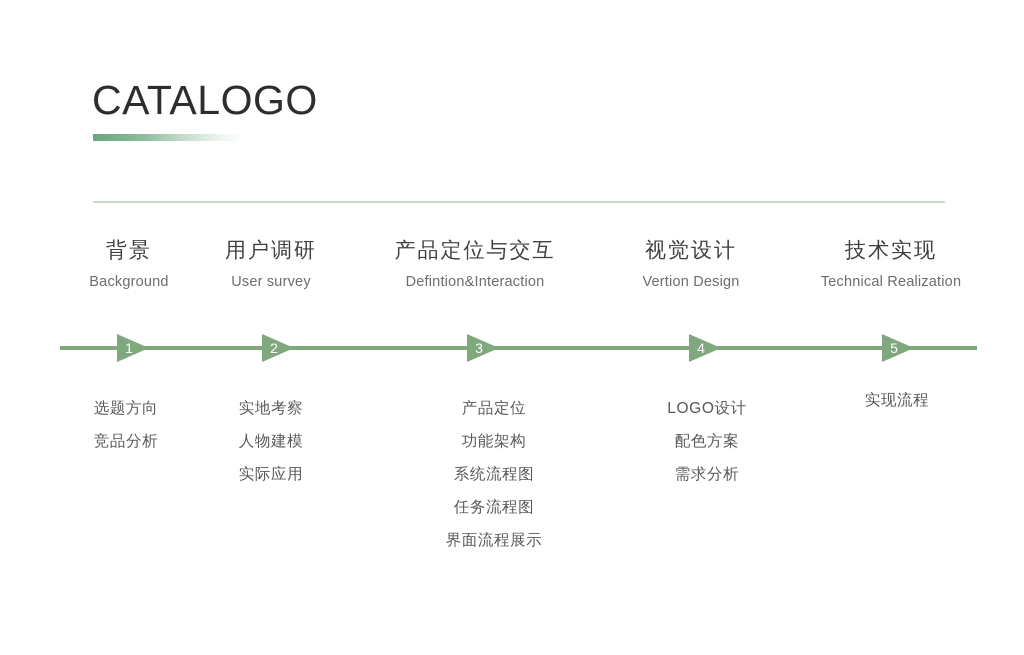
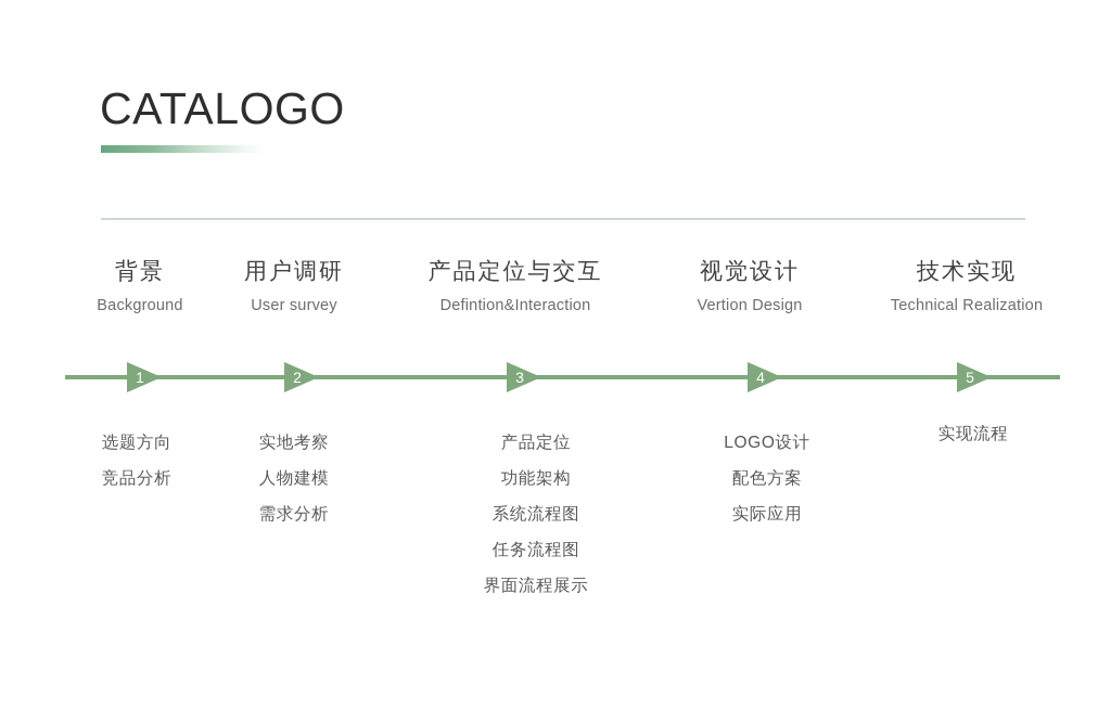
  CATALOGO
  背景
  Background
  用户调研
  User survey
  产品定位与交互
  Defintion&Interaction
  视觉设计
  Vertion Design
  技术实现
  Technical Realization
  1
  2
  3
  4
  5
  选题方向
  竞品分析
  实地考察
  人物建模
- 实际应用
+ 需求分析
  产品定位
  功能架构
  系统流程图
  任务流程图
  界面流程展示
  LOGO设计
  配色方案
- 需求分析
+ 实际应用
  实现流程
